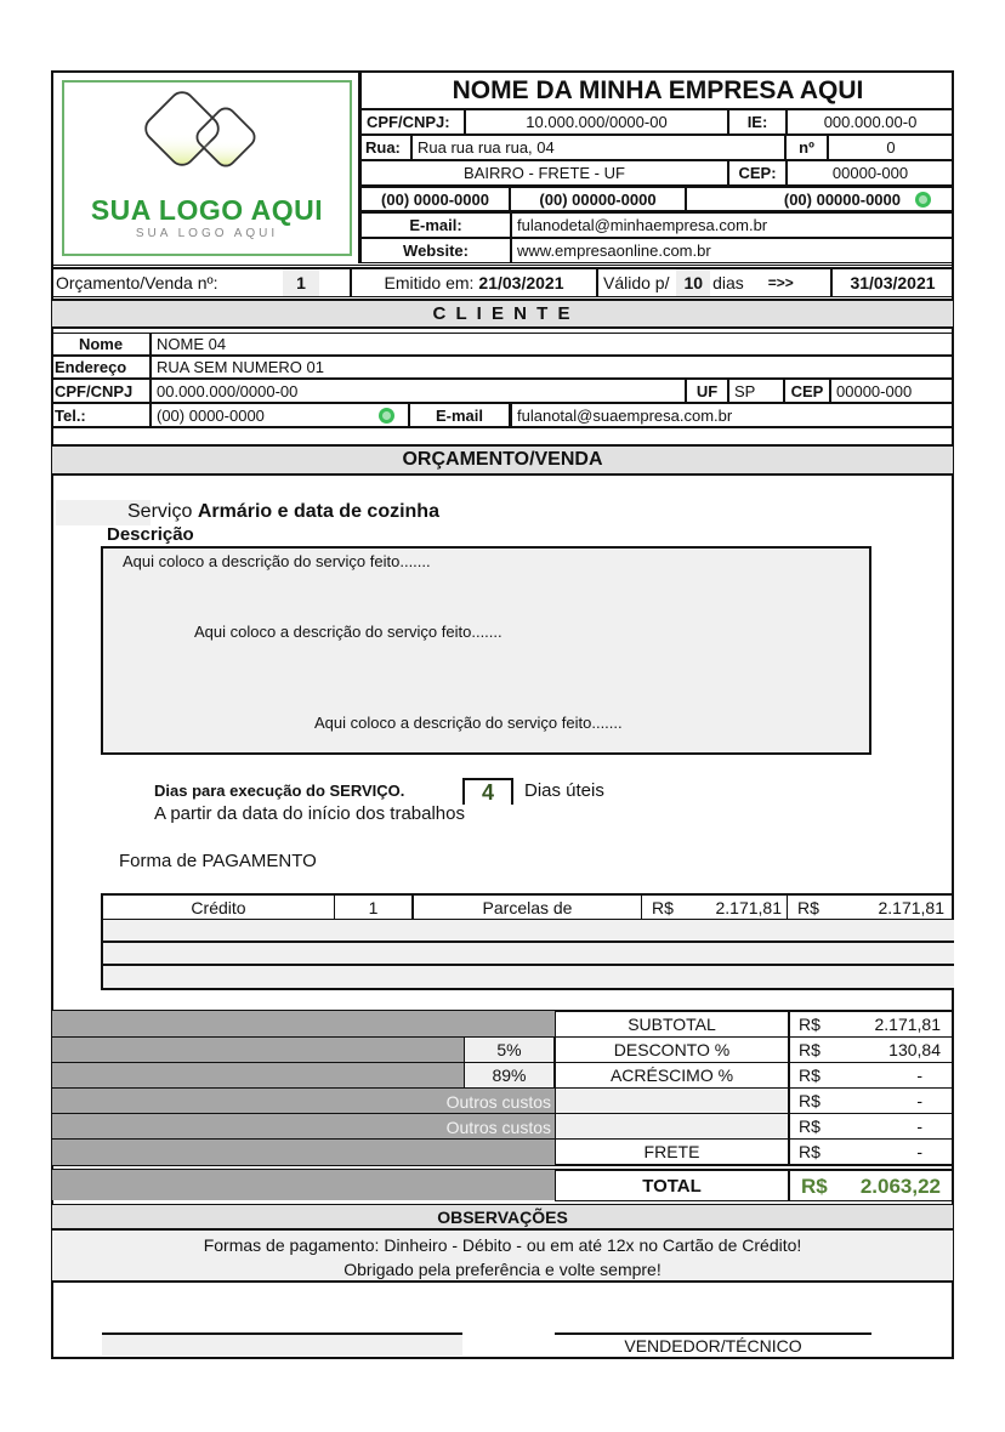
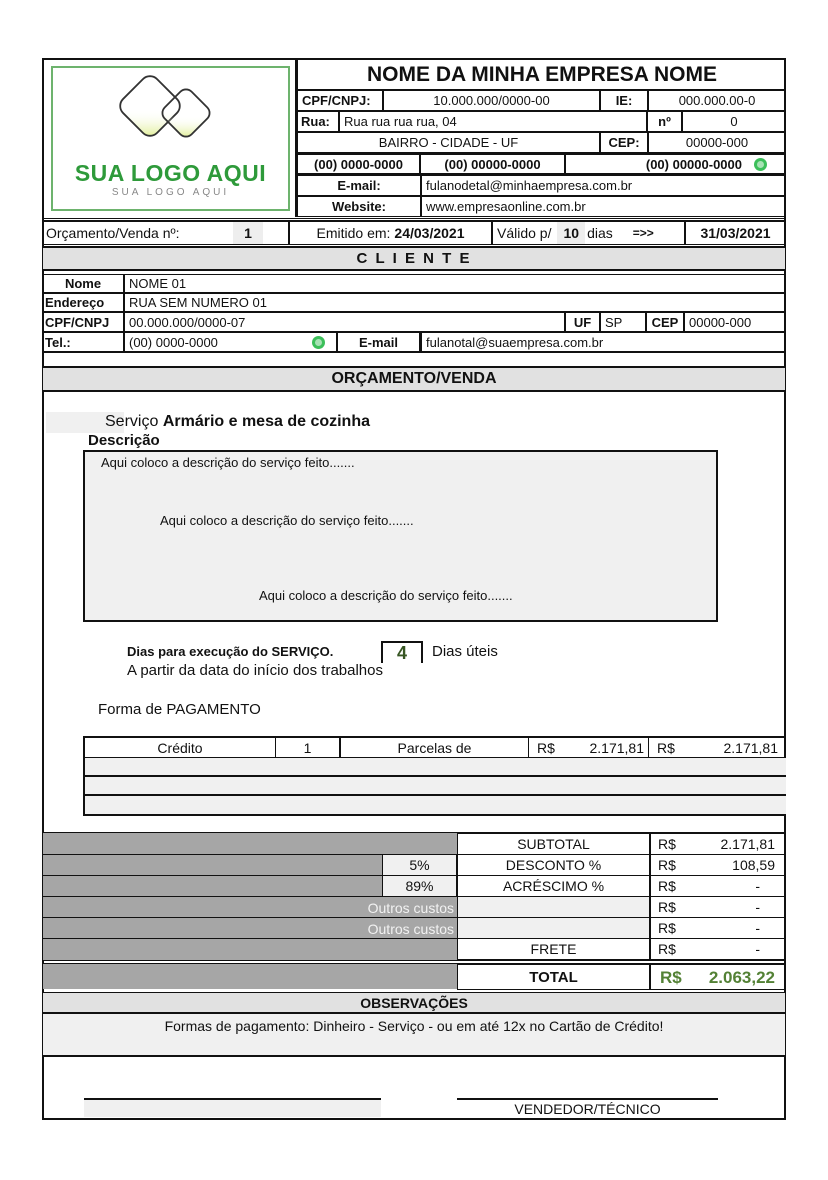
  SUA LOGO AQUI
  SUA LOGO AQUI
- NOME DA MINHA EMPRESA AQUI
+ NOME DA MINHA EMPRESA NOME
  CPF/CNPJ:
  10.000.000/0000-00
  IE:
  000.000.00-0
  Rua:
  Rua rua rua rua, 04
  nº
  0
- BAIRRO - FRETE - UF
+ BAIRRO - CIDADE - UF
  CEP:
  00000-000
  (00) 0000-0000
  (00) 00000-0000
  (00) 00000-0000
  E-mail:
  fulanodetal@minhaempresa.com.br
  Website:
  www.empresaonline.com.br
  Orçamento/Venda nº:
  1
  Emitido em:
- 21/03/2021
+ 24/03/2021
  Válido p/
  10
  dias
  =>>
  31/03/2021
  C L I E N T E
  Nome
- NOME 04
+ NOME 01
  Endereço
  RUA SEM NUMERO 01
  CPF/CNPJ
- 00.000.000/0000-00
+ 00.000.000/0000-07
  UF
  SP
  CEP
  00000-000
  Tel.:
  (00) 0000-0000
  E-mail
  fulanotal@suaempresa.com.br
  ORÇAMENTO/VENDA
- Serviço Armário e data de cozinha
+ Serviço Armário e mesa de cozinha
  Descrição
  Aqui coloco a descrição do serviço feito.......
  Aqui coloco a descrição do serviço feito.......
  Aqui coloco a descrição do serviço feito.......
  Dias para execução do SERVIÇO.
  4
  Dias úteis
  A partir da data do início dos trabalhos
  Forma de PAGAMENTO
  Crédito
  1
  Parcelas de
  R$
  2.171,81
  R$
  2.171,81
  5%
  89%
  Outros custos
  Outros custos
  SUBTOTAL
  DESCONTO %
  ACRÉSCIMO %
  FRETE
  R$
  R$
  R$
  R$
  R$
  R$
  2.171,81
- 130,84
+ 108,59
  -
  -
  -
  -
  TOTAL
  R$
  2.063,22
  OBSERVAÇÕES
- Formas de pagamento: Dinheiro - Débito - ou em até 12x no Cartão de Crédito!
+ Formas de pagamento: Dinheiro - Serviço - ou em até 12x no Cartão de Crédito!
- Obrigado pela preferência e volte sempre!
  VENDEDOR/TÉCNICO
